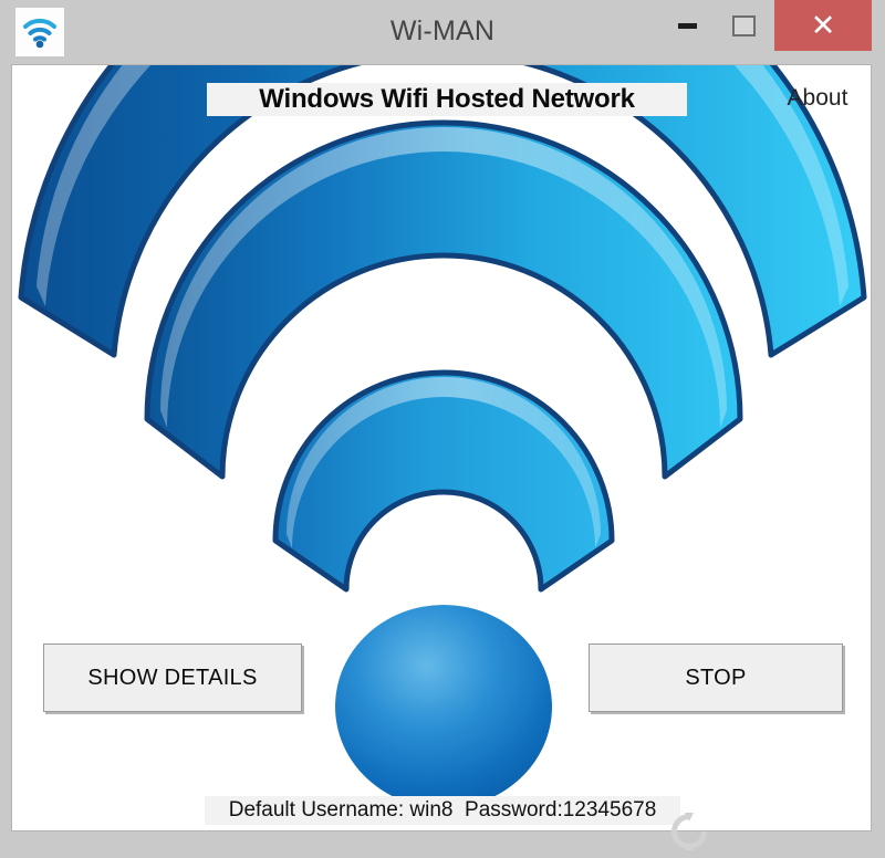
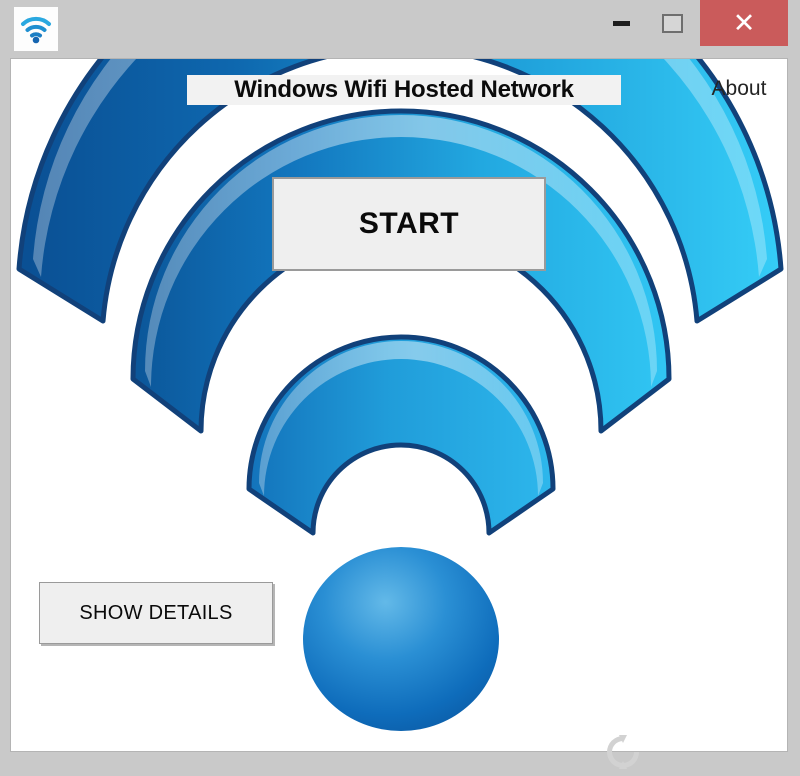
- Wi-MAN
  ✕
  Windows Wifi Hosted Network
  About
+ START
  SHOW DETAILS
- STOP
- Default Username: win8 Password:12345678
